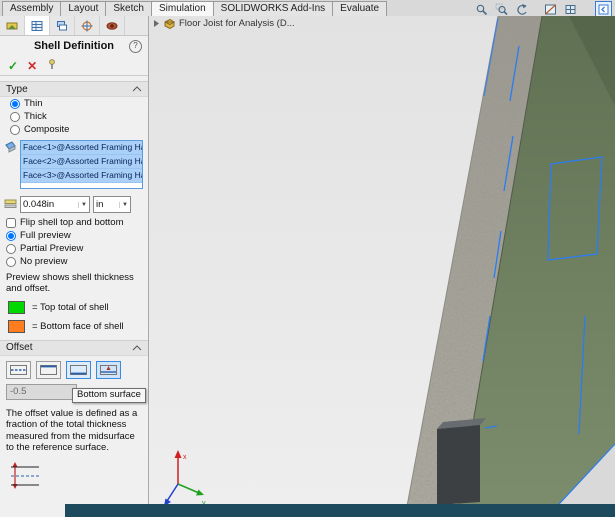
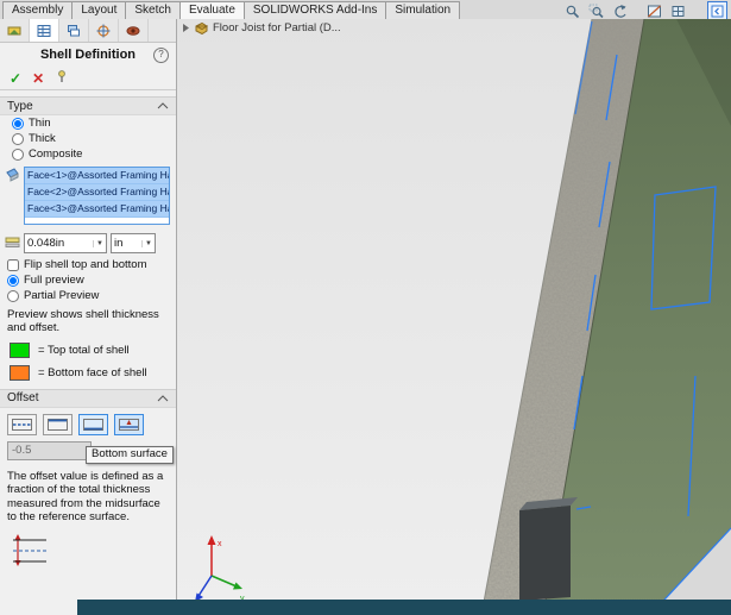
  Assembly
  Layout
  Sketch
- Simulation
+ Evaluate
  SOLIDWORKS Add-Ins
- Evaluate
+ Simulation
  Shell Definition
  ?
  ✓
  ✕
  Type
  Thin
  Thick
  Composite
  Face<1>@Assorted Framing H
  Face<2>@Assorted Framing H
  Face<3>@Assorted Framing H
  0.048in
  in
  Flip shell top and bottom
  Full preview
  Partial Preview
- No preview
  Preview shows shell thickness and offset.
  = Top total of shell
  = Bottom face of shell
  Offset
  -0.5
  Bottom surface
  The offset value is defined as a fraction of the total thickness measured from the midsurface to the reference surface.
- Floor Joist for Analysis (D...
+ Floor Joist for Partial (D...
